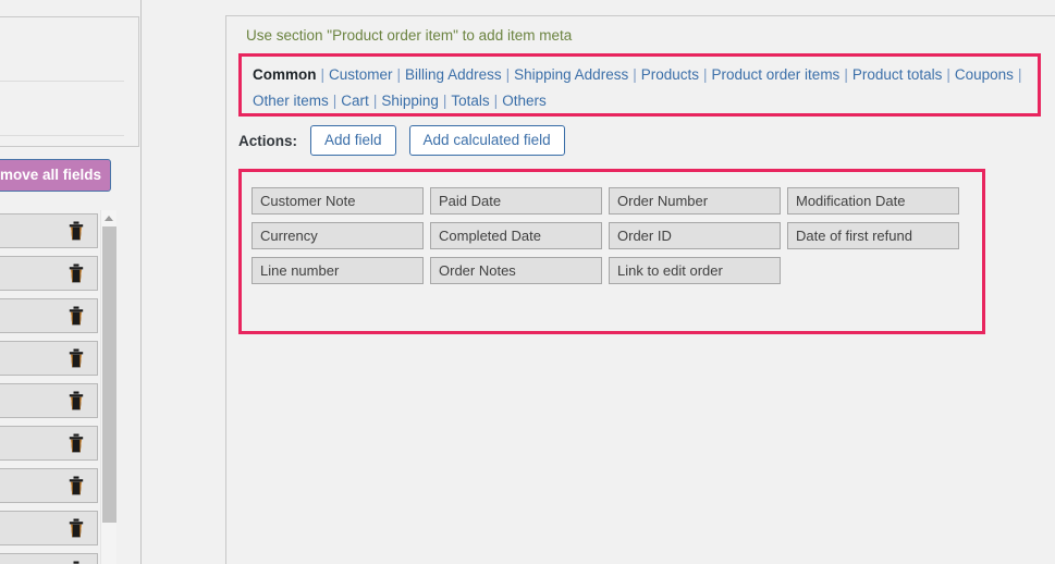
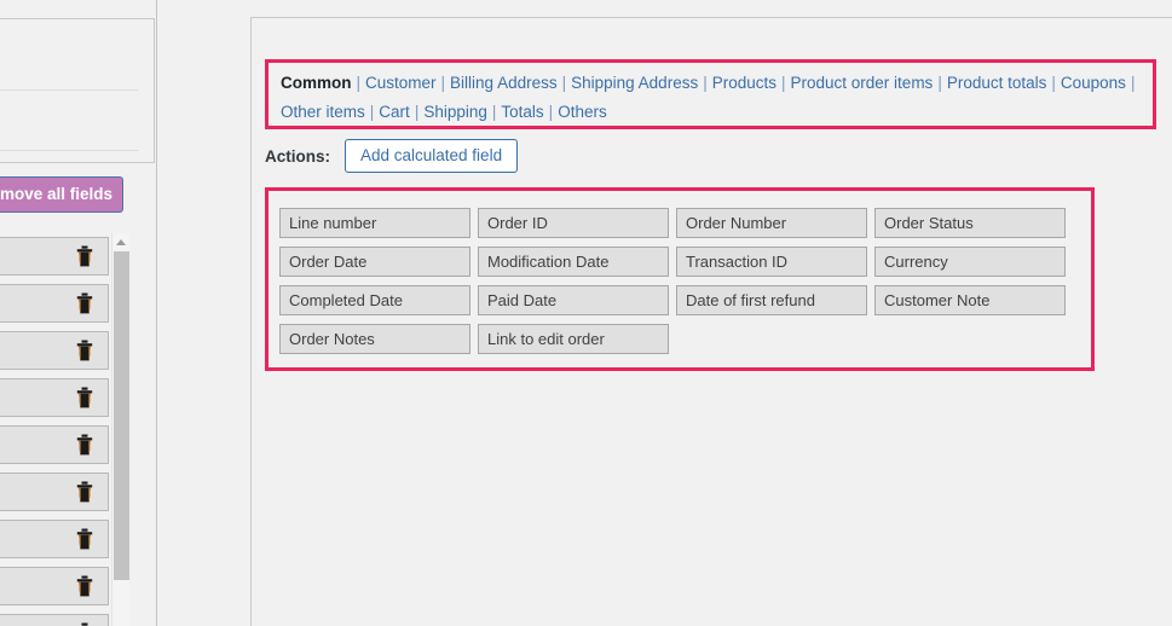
  move all fields
- Use section "Product order item" to add item meta
  Common | Customer | Billing Address | Shipping Address | Products | Product order items | Product totals | Coupons |
  Other items | Cart | Shipping | Totals | Others
  Actions:
- Add field
  Add calculated field
- Customer Note
+ Line number
- Paid Date
+ Order ID
  Order Number
+ Order Status
+ Order Date
  Modification Date
+ Transaction ID
  Currency
  Completed Date
- Order ID
+ Paid Date
  Date of first refund
- Line number
+ Customer Note
  Order Notes
  Link to edit order
